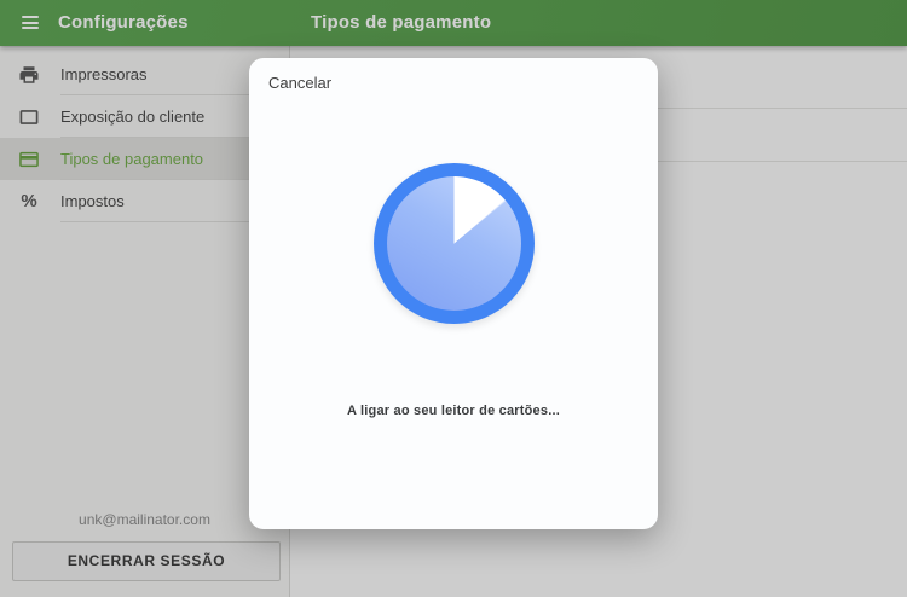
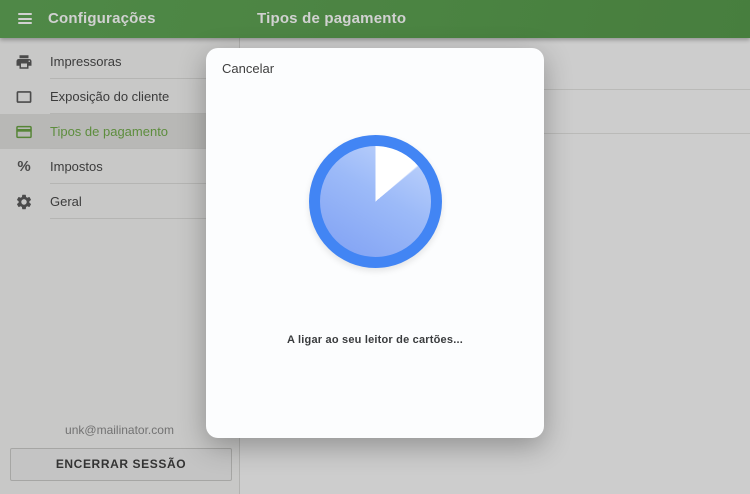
  Configurações
  Tipos de pagamento
  Impressoras
  Exposição do cliente
  Tipos de pagamento
  %
  Impostos
+ Geral
  unk@mailinator.com
  ENCERRAR SESSÃO
  Cancelar
  A ligar ao seu leitor de cartões...
